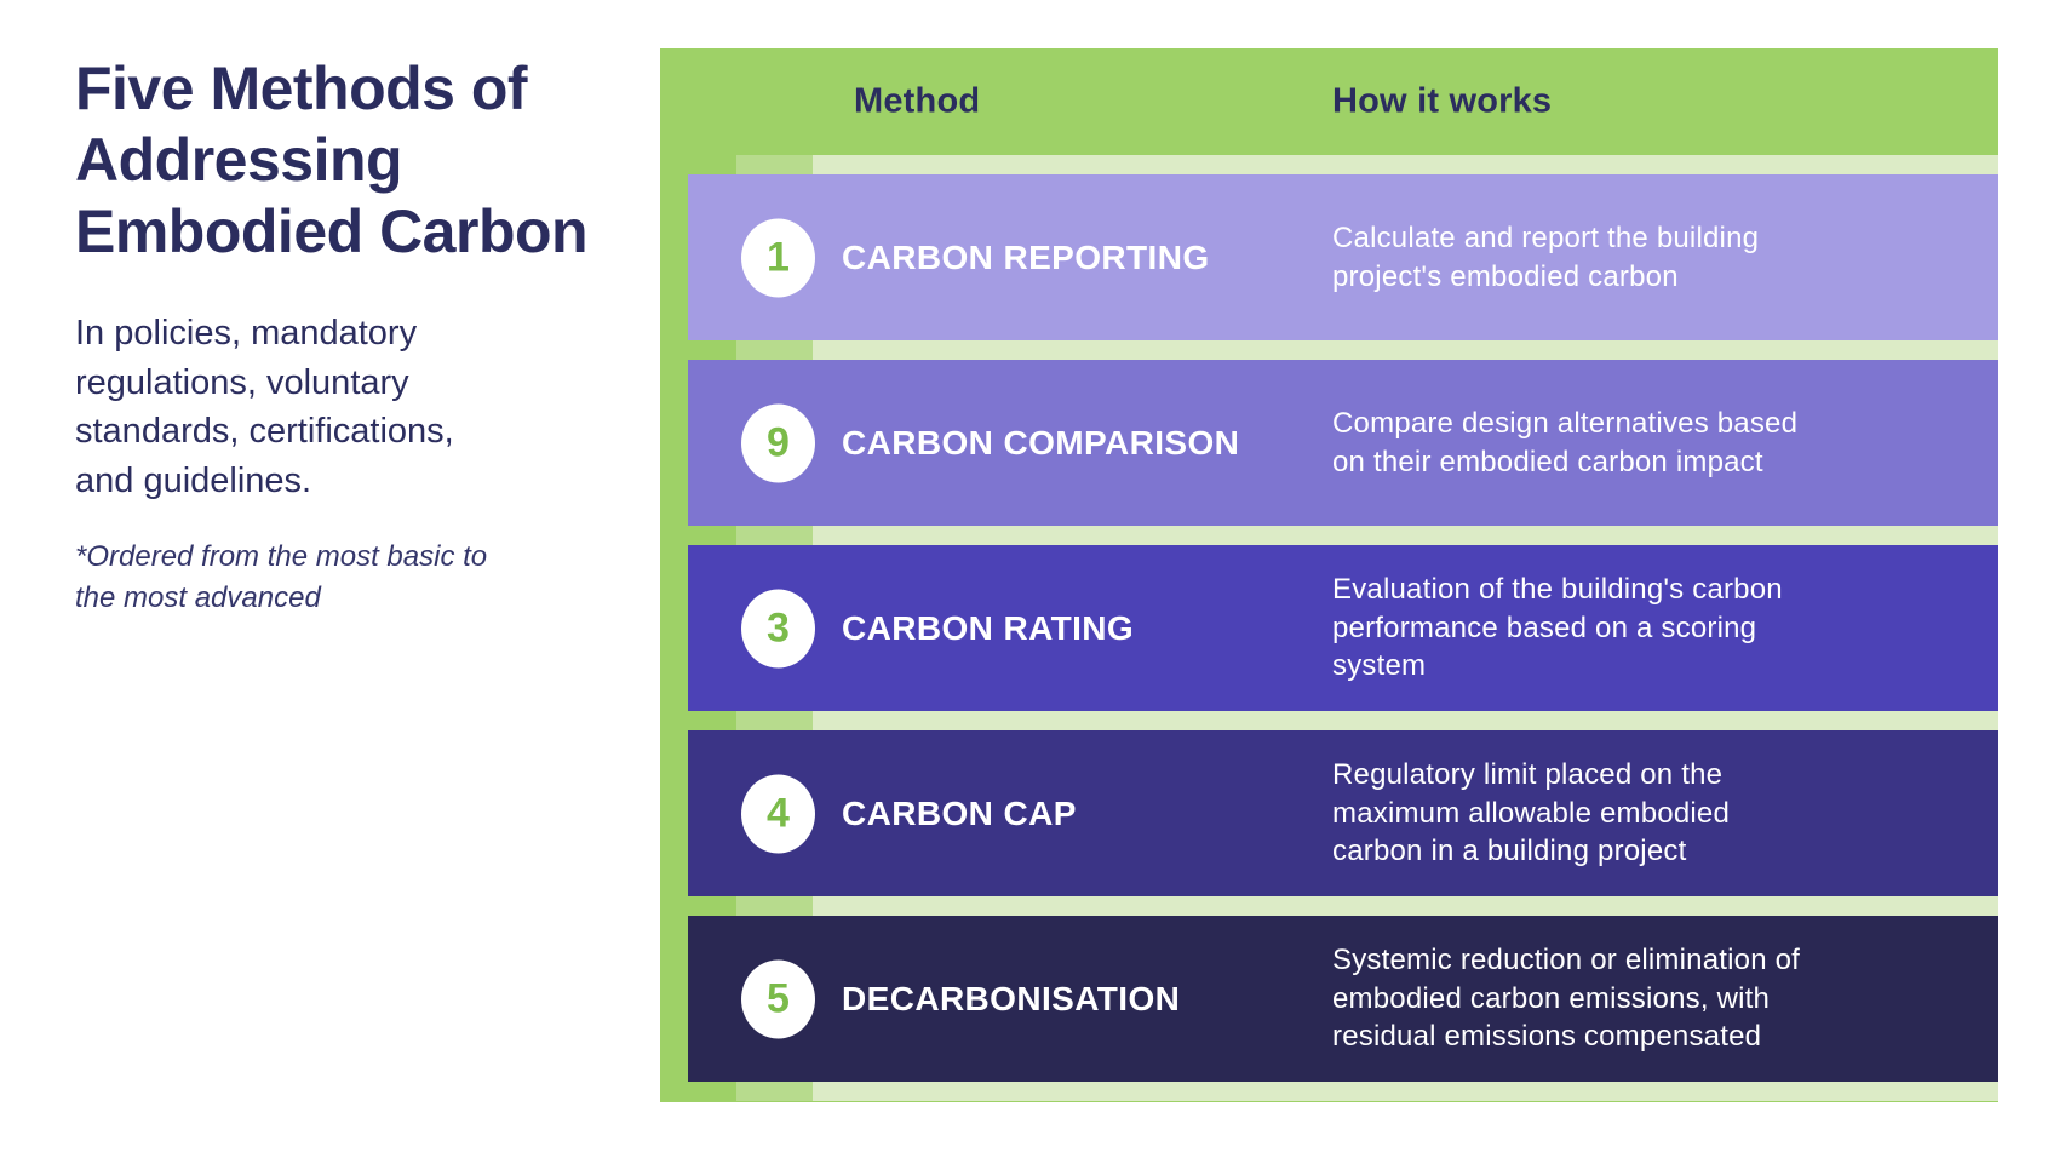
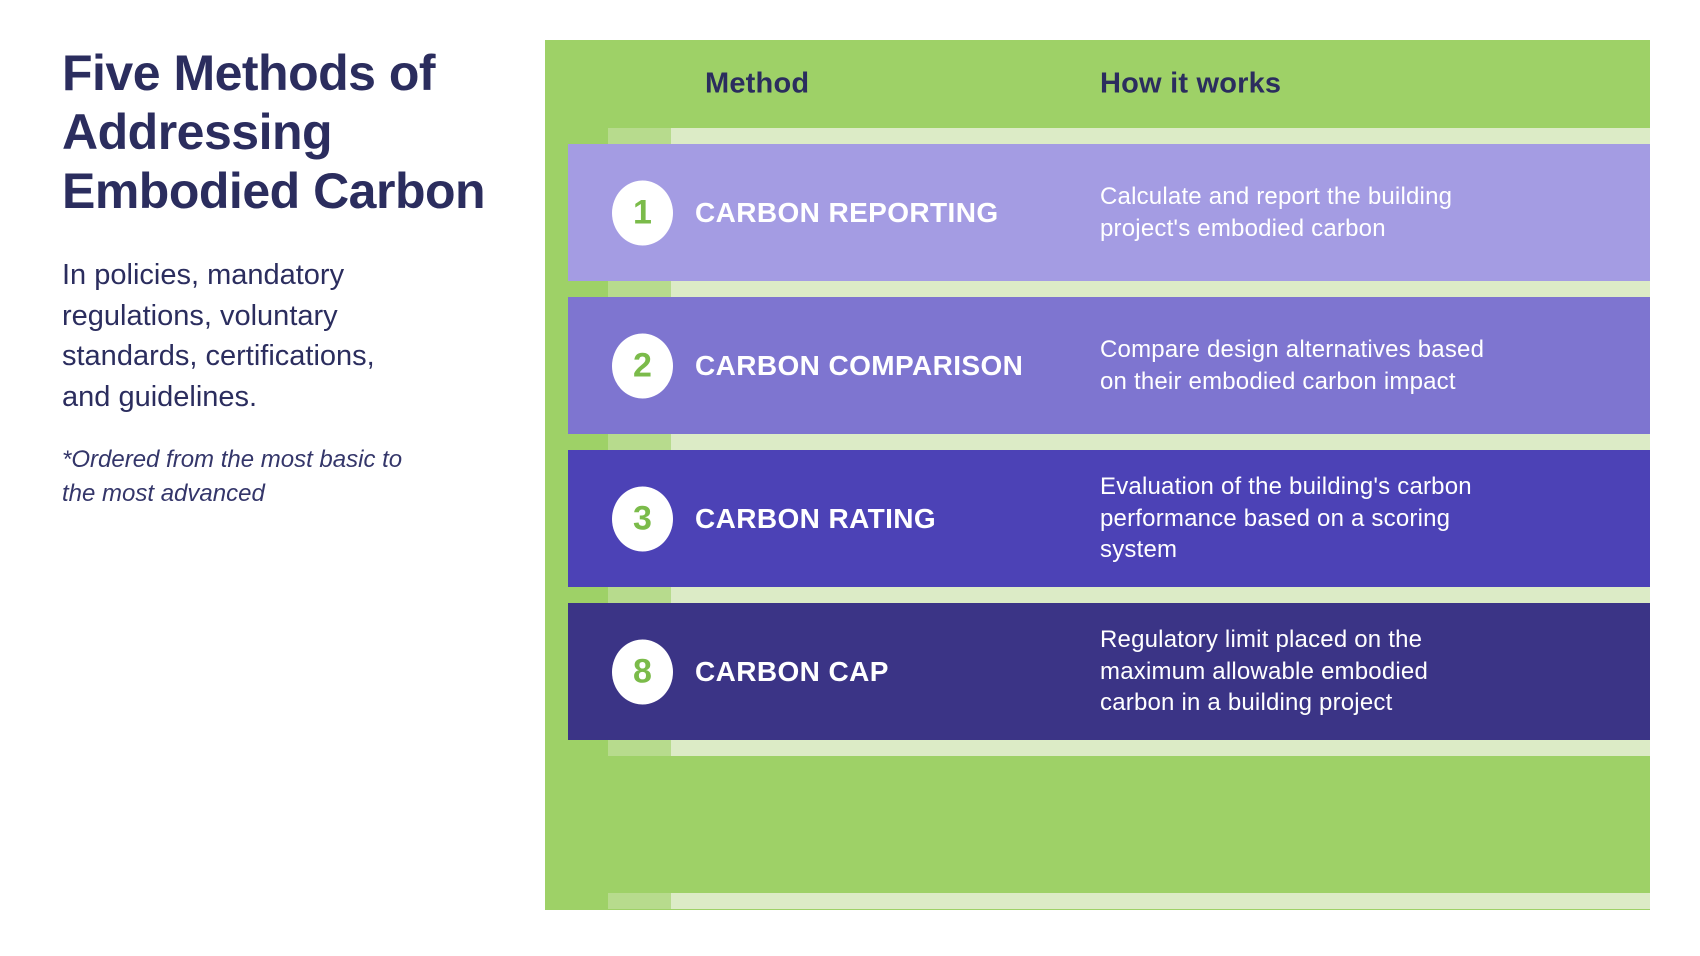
  Five Methods of
  Addressing
  Embodied Carbon
  In policies, mandatory
  regulations, voluntary
  standards, certifications,
  and guidelines.
  *Ordered from the most basic to
  the most advanced
  Method
  How it works
  1
  CARBON REPORTING
  Calculate and report the building
  project's embodied carbon
- 9
+ 2
  CARBON COMPARISON
  Compare design alternatives based
  on their embodied carbon impact
  3
  CARBON RATING
  Evaluation of the building's carbon
  performance based on a scoring
  system
- 4
+ 8
  CARBON CAP
  Regulatory limit placed on the
  maximum allowable embodied
  carbon in a building project
- 5
- DECARBONISATION
- Systemic reduction or elimination of
- embodied carbon emissions, with
- residual emissions compensated
